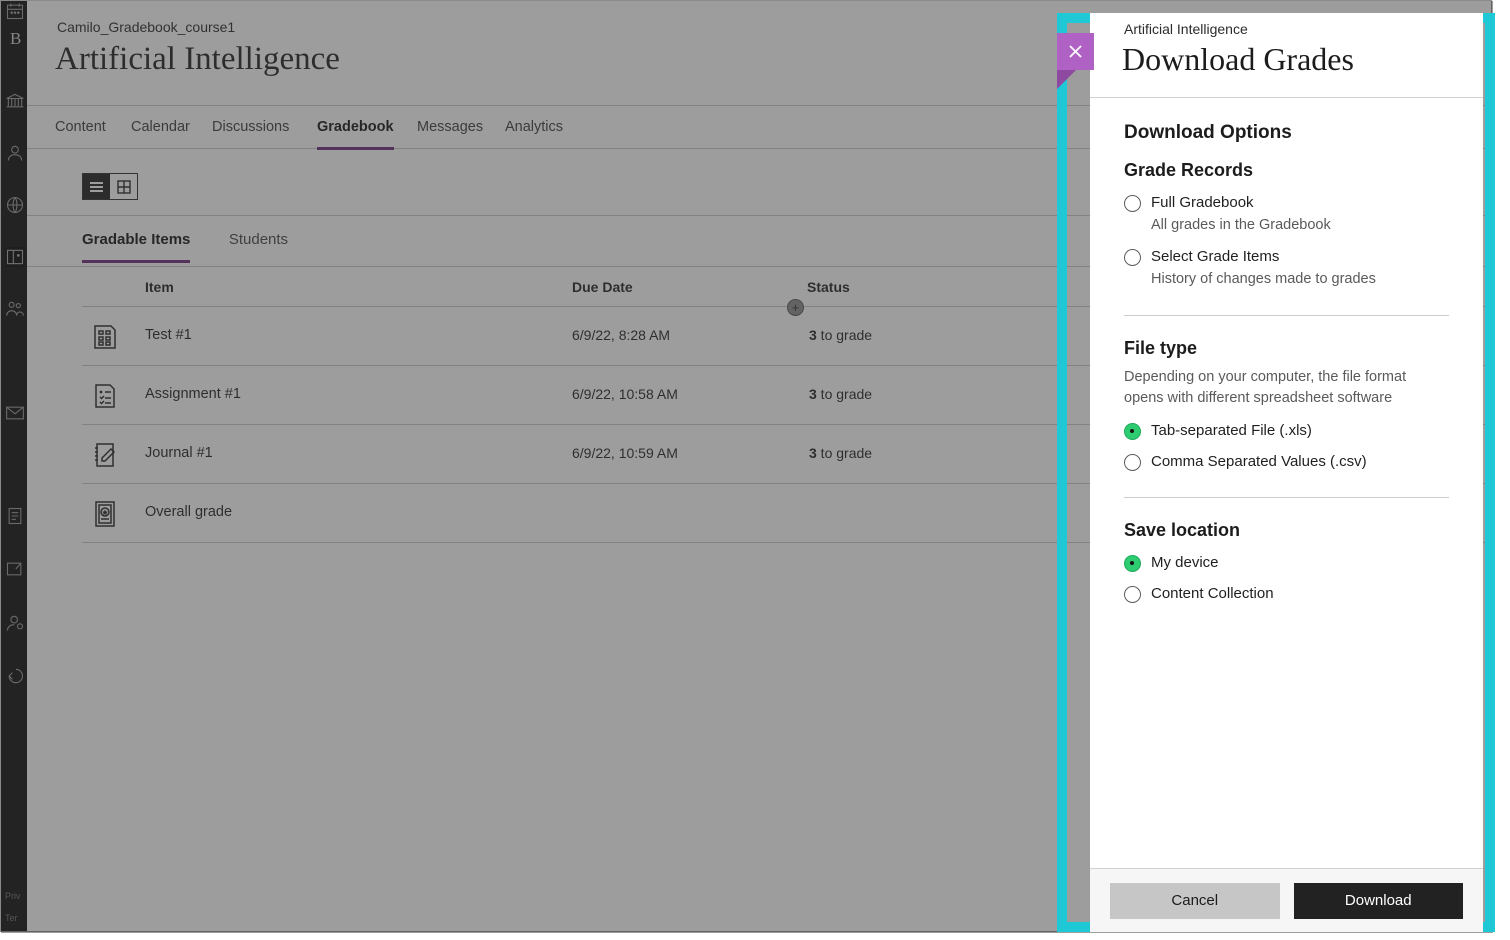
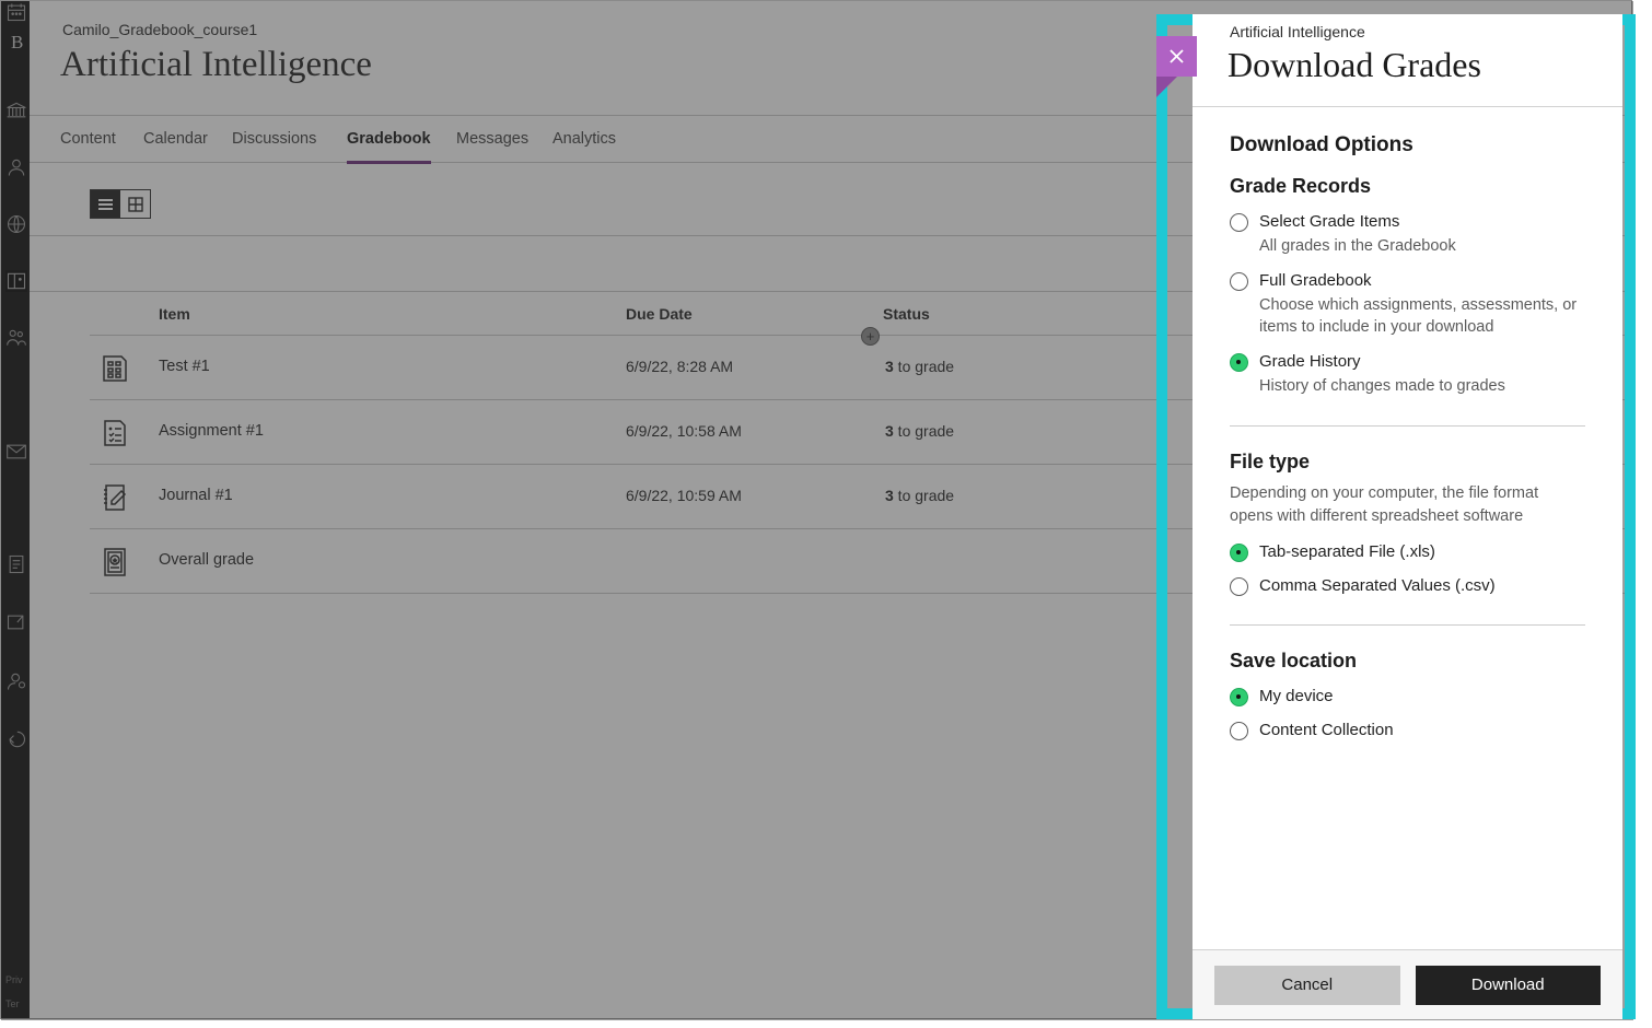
  B
  Priv
  Ter
  Camilo_Gradebook_course1
  Artificial Intelligence
  Content
  Calendar
  Discussions
  Gradebook
  Messages
  Analytics
- Gradable Items Students
  Item
  Due Date
  Status
  +
  Test #1
  6/9/22, 8:28 AM
  3 to grade
  Assignment #1
  6/9/22, 10:58 AM
  3 to grade
  Journal #1
  6/9/22, 10:59 AM
  3 to grade
  Overall grade
  Artificial Intelligence
  Download Grades
  Download Options
  Grade Records
- Full Gradebook
+ Select Grade Items
  All grades in the Gradebook
- Select Grade Items
+ Full Gradebook
+ Choose which assignments, assessments, or items to include in your download
+ Grade History
  History of changes made to grades
  File type
  Depending on your computer, the file format opens with different spreadsheet software
  Tab-separated File (.xls)
  Comma Separated Values (.csv)
  Save location
  My device
  Content Collection
  Cancel
  Download
